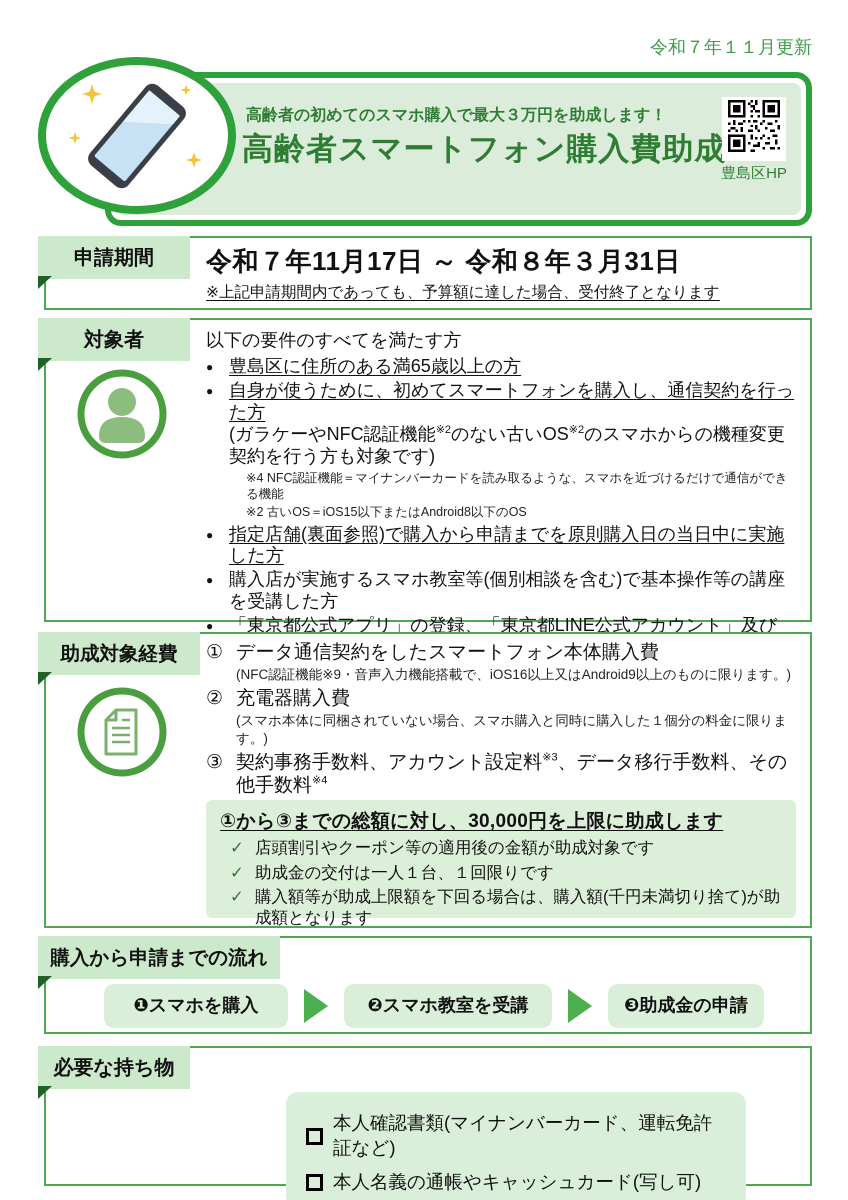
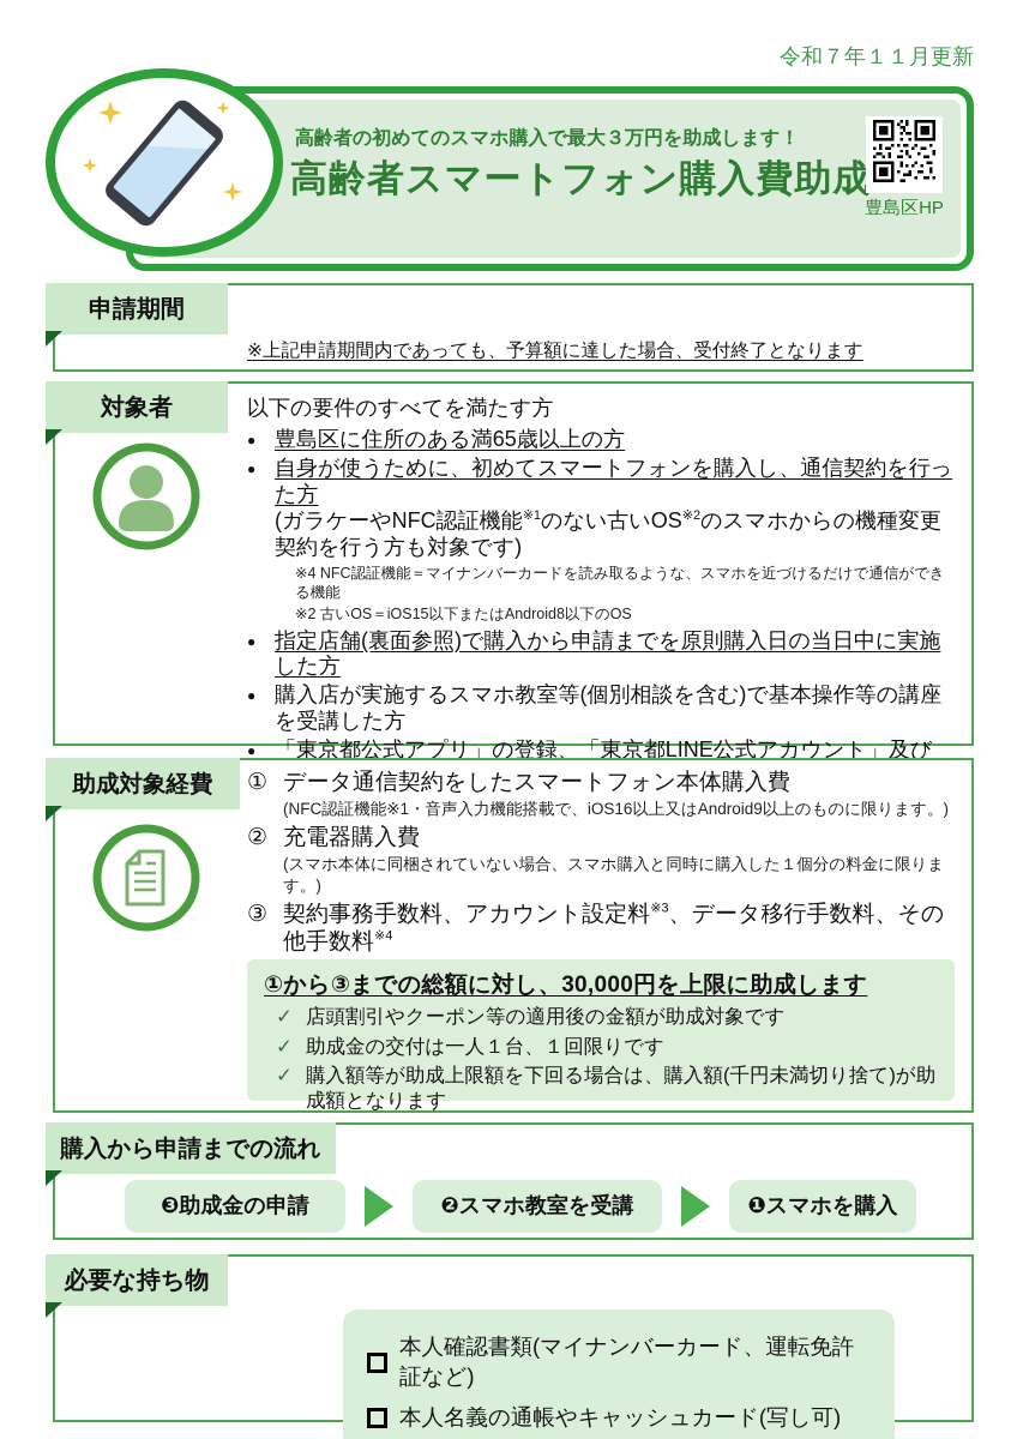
  令和７年１１月更新
  高齢者の初めてのスマホ購入で最大３万円を助成します！
  高齢者スマートフォン購入費助成
  豊島区HP
  申請期間
- 令和７年11月17日 ～ 令和８年３月31日
  ※上記申請期間内であっても、予算額に達した場合、受付終了となります
  対象者
  以下の要件のすべてを満たす方
  ●
  豊島区に住所のある満65歳以上の方
  ●
  自身が使うために、初めてスマートフォンを購入し、通信契約を行った方
- (ガラケーやNFC認証機能※2のない古いOS※2のスマホからの機種変更契約を行う方も対象です)
+ (ガラケーやNFC認証機能※1のない古いOS※2のスマホからの機種変更契約を行う方も対象です)
  ※4 NFC認証機能＝マイナンバーカードを読み取るような、スマホを近づけるだけで通信ができる機能
  ※2 古いOS＝iOS15以下またはAndroid8以下のOS
  ●
  指定店舗(裏面参照)で購入から申請までを原則購入日の当日中に実施した方
  ●
  購入店が実施するスマホ教室等(個別相談を含む)で基本操作等の講座を受講した方
  ●
  助成対象経費
  ①
  データ通信契約をしたスマートフォン本体購入費
- (NFC認証機能※9・音声入力機能搭載で、iOS16以上又はAndroid9以上のものに限ります。)
+ (NFC認証機能※1・音声入力機能搭載で、iOS16以上又はAndroid9以上のものに限ります。)
  ②
  充電器購入費
  (スマホ本体に同梱されていない場合、スマホ購入と同時に購入した１個分の料金に限ります。)
  ③
  契約事務手数料、アカウント設定料※3、データ移行手数料、その他手数料※4
  ①から③までの総額に対し、30,000円を上限に助成します
  ✓
  店頭割引やクーポン等の適用後の金額が助成対象です
  ✓
  助成金の交付は一人１台、１回限りです
  ✓
  購入額等が助成上限額を下回る場合は、購入額(千円未満切り捨て)が助成額となります
  購入から申請までの流れ
- ❶スマホを購入
+ ❸助成金の申請
  ❷スマホ教室を受講
- ❸助成金の申請
+ ❶スマホを購入
  必要な持ち物
  本人確認書類(マイナンバーカード、運転免許証など)
  本人名義の通帳やキャッシュカード(写し可)
